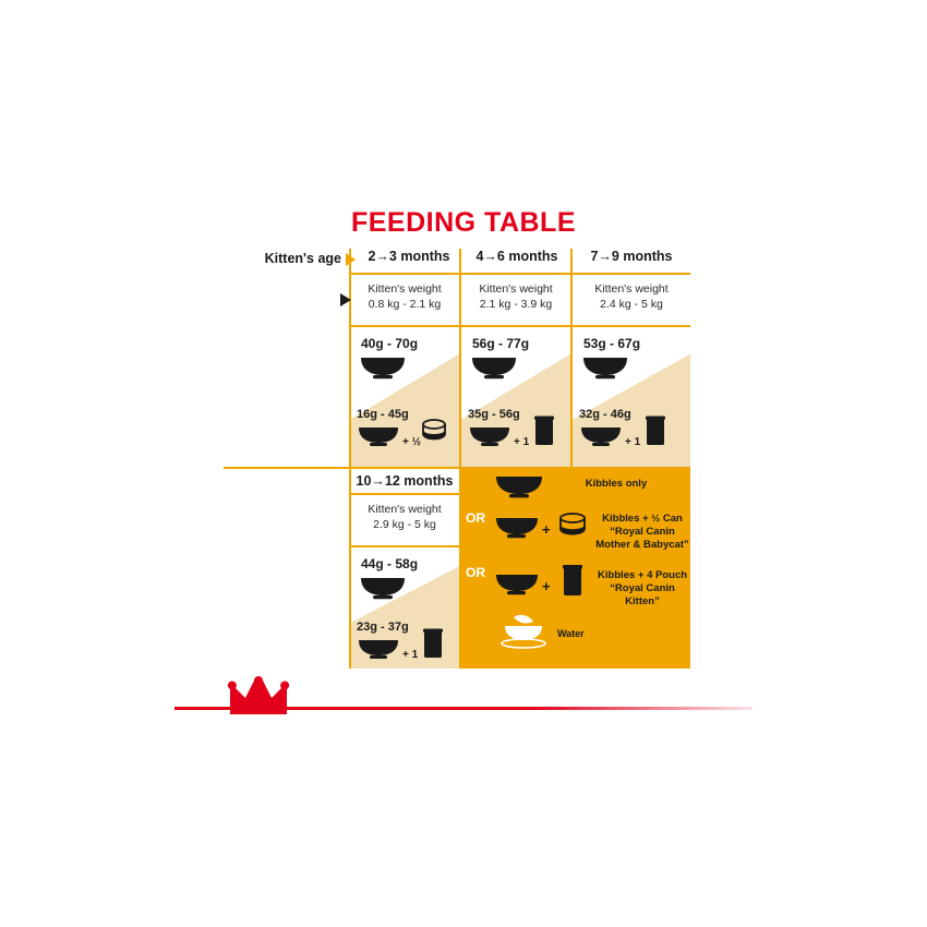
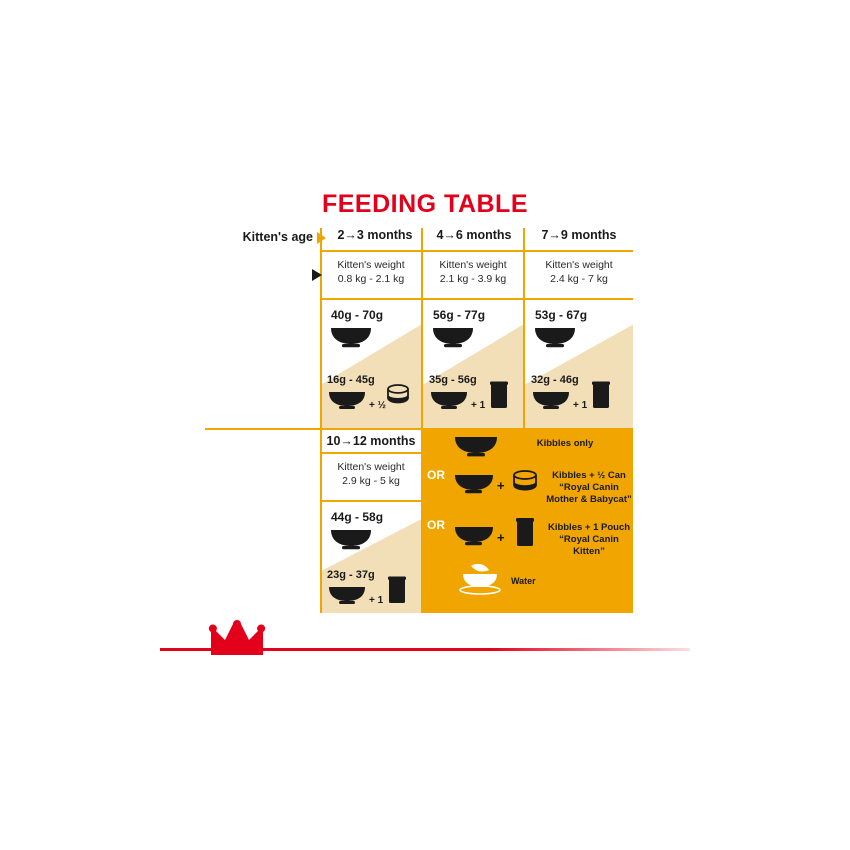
  FEEDING TABLE
  Kitten's age
  2→3 months
  4→6 months
  7→9 months
  Kitten's weight
  0.8 kg - 2.1 kg
  Kitten's weight
  2.1 kg - 3.9 kg
  Kitten's weight
- 2.4 kg - 5 kg
+ 2.4 kg - 7 kg
  40g - 70g
  56g - 77g
  53g - 67g
  16g - 45g
  35g - 56g
  32g - 46g
  + ½
  + 1
  + 1
  10→12 months
  Kitten's weight
  2.9 kg - 5 kg
  44g - 58g
  23g - 37g
  + 1
  Kibbles only
  OR
  +
  Kibbles + ½ Can
  “Royal Canin
  Mother & Babycat”
  OR
  +
- Kibbles + 4 Pouch
+ Kibbles + 1 Pouch
  “Royal Canin
  Kitten”
  Water
